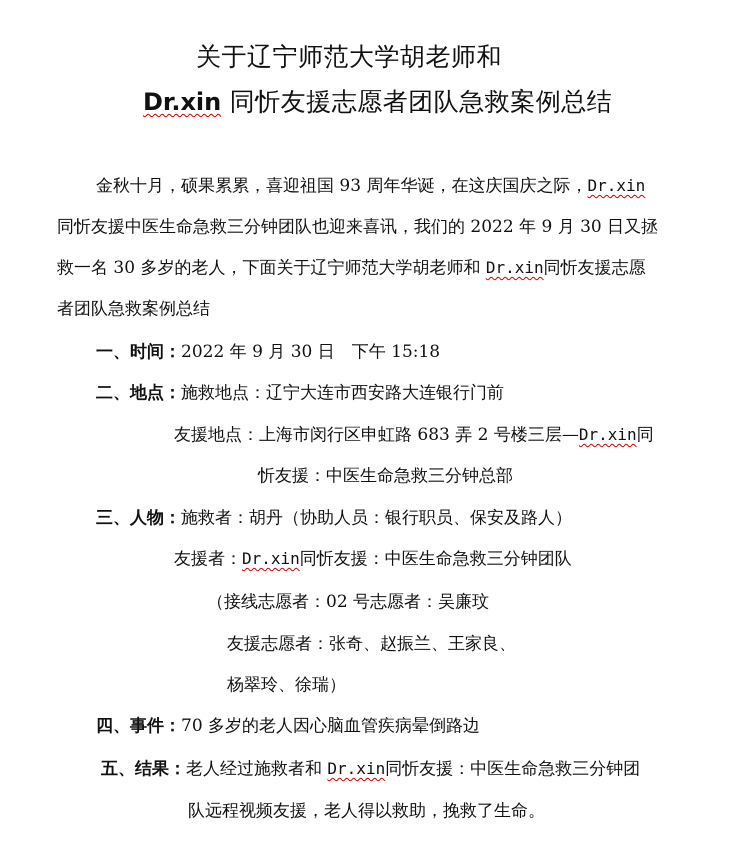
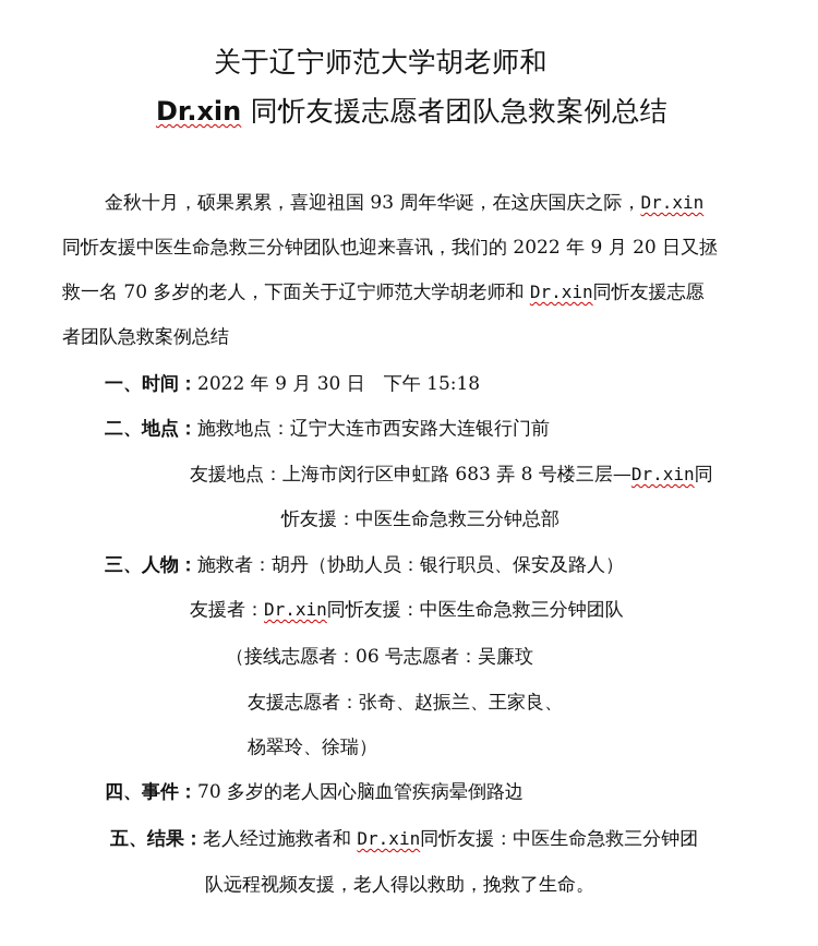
  关于辽宁师范大学胡老师和
  Dr.xin 同忻友援志愿者团队急救案例总结
  金秋十月，硕果累累，喜迎祖国 93 周年华诞，在这庆国庆之际，Dr.xin
- 同忻友援中医生命急救三分钟团队也迎来喜讯，我们的 2022 年 9 月 30 日又拯
+ 同忻友援中医生命急救三分钟团队也迎来喜讯，我们的 2022 年 9 月 20 日又拯
- 救一名 30 多岁的老人，下面关于辽宁师范大学胡老师和 Dr.xin同忻友援志愿
+ 救一名 70 多岁的老人，下面关于辽宁师范大学胡老师和 Dr.xin同忻友援志愿
  者团队急救案例总结
  一、时间：2022 年 9 月 30 日 下午 15:18
  二、地点：施救地点：辽宁大连市西安路大连银行门前
- 友援地点：上海市闵行区申虹路 683 弄 2 号楼三层—Dr.xin同
+ 友援地点：上海市闵行区申虹路 683 弄 8 号楼三层—Dr.xin同
  忻友援：中医生命急救三分钟总部
  三、人物：施救者：胡丹（协助人员：银行职员、保安及路人）
  友援者：Dr.xin同忻友援：中医生命急救三分钟团队
- （接线志愿者：02 号志愿者：吴廉玟
+ （接线志愿者：06 号志愿者：吴廉玟
  友援志愿者：张奇、赵振兰、王家良、
  杨翠玲、徐瑞）
  四、事件：70 多岁的老人因心脑血管疾病晕倒路边
  五、结果：老人经过施救者和 Dr.xin同忻友援：中医生命急救三分钟团
  队远程视频友援，老人得以救助，挽救了生命。
